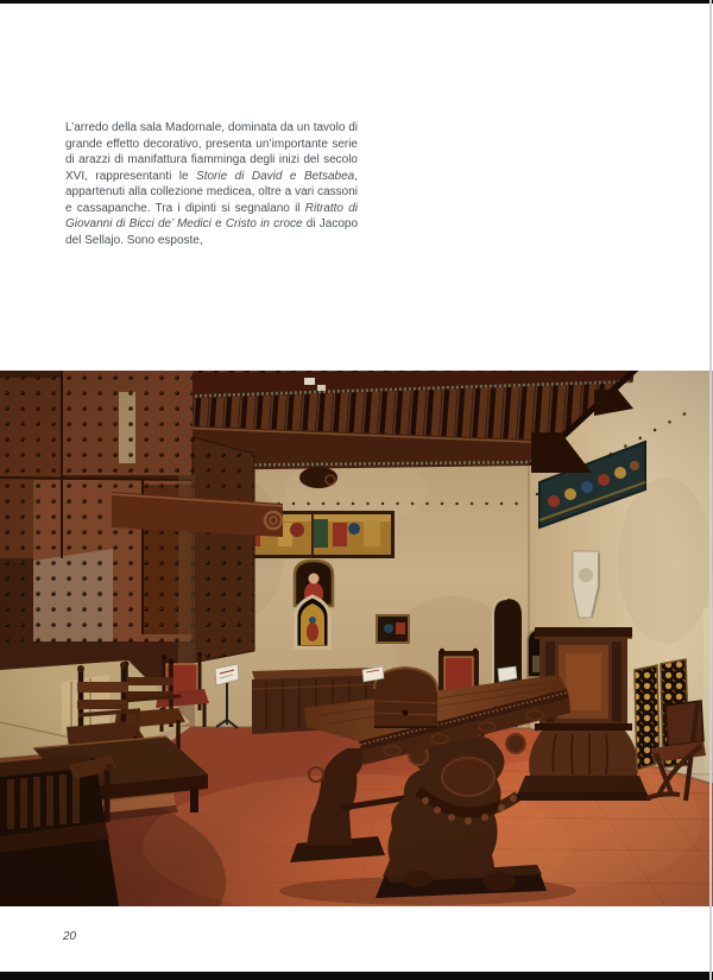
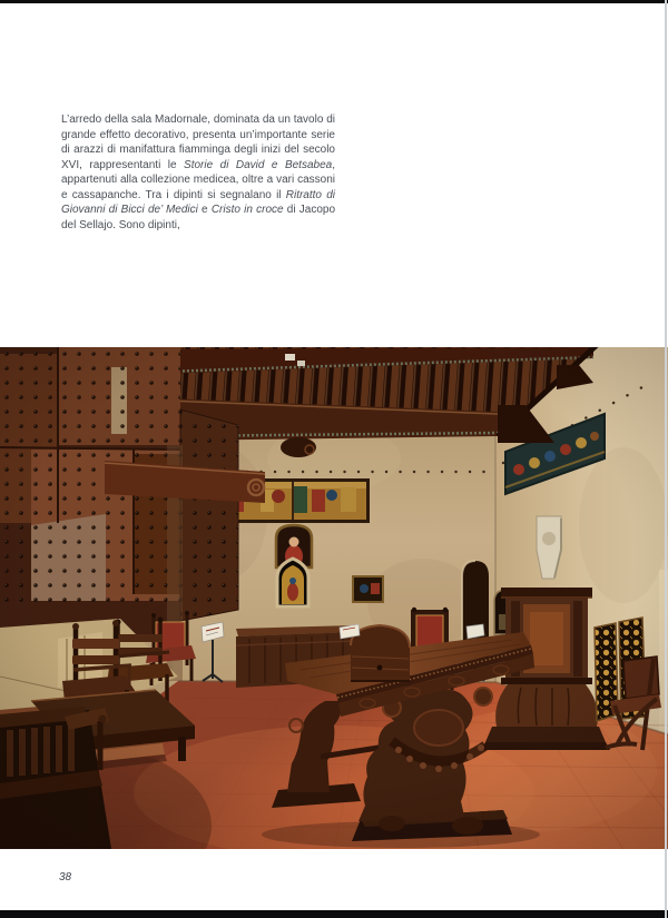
- L’arredo della sala Madornale, dominata da un tavolo di grande effetto decorativo, presenta un’importante serie di arazzi di manifattura fiamminga degli inizi del secolo XVI, rappresentanti le Storie di David e Betsabea, appartenuti alla collezione medicea, oltre a vari cassoni e cassapanche. Tra i dipinti si segnalano il Ritratto di Giovanni di Bicci de’ Medici e Cristo in croce di Jacopo del Sellajo. Sono esposte,
+ L’arredo della sala Madornale, dominata da un tavolo di grande effetto decorativo, presenta un’importante serie di arazzi di manifattura fiamminga degli inizi del secolo XVI, rappresentanti le Storie di David e Betsabea, appartenuti alla collezione medicea, oltre a vari cassoni e cassapanche. Tra i dipinti si segnalano il Ritratto di Giovanni di Bicci de’ Medici e Cristo in croce di Jacopo del Sellajo. Sono dipinti,
- 20
+ 38
